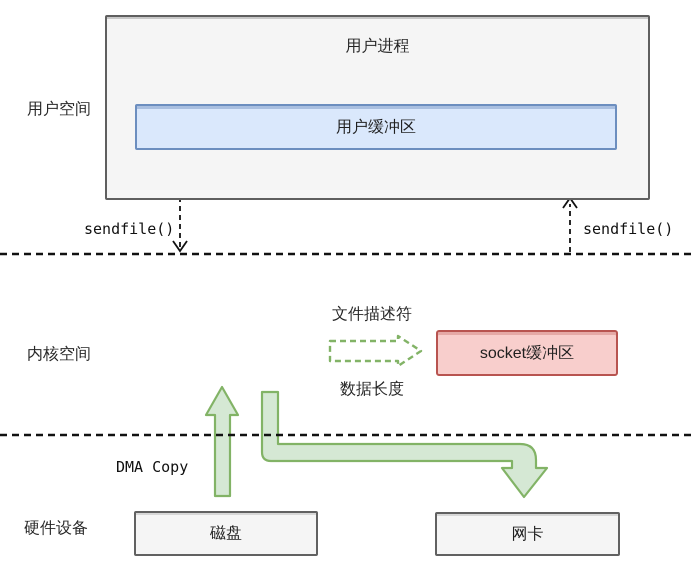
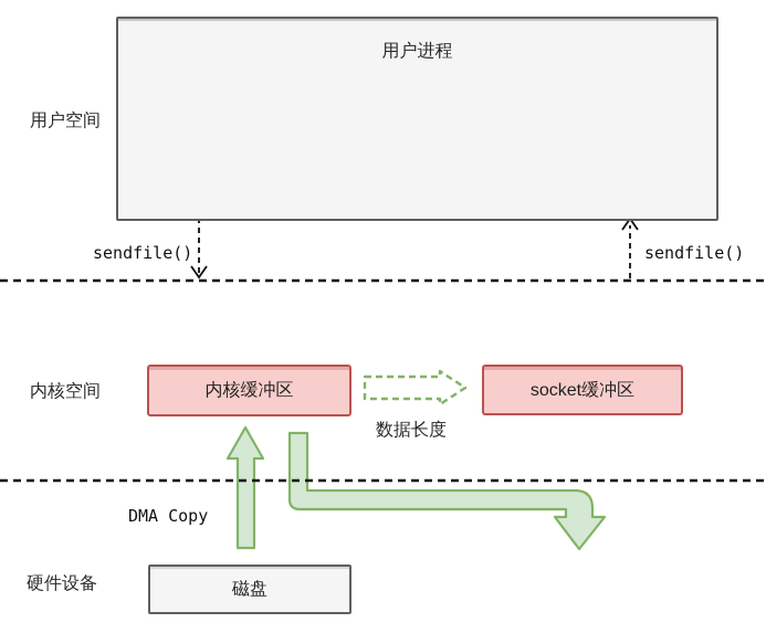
  用户空间
  内核空间
  硬件设备
  用户进程
- 用户缓冲区
  sendfile()
  sendfile()
+ 内核缓冲区
  socket缓冲区
- 文件描述符
  数据长度
  DMA Copy
  磁盘
- 网卡
